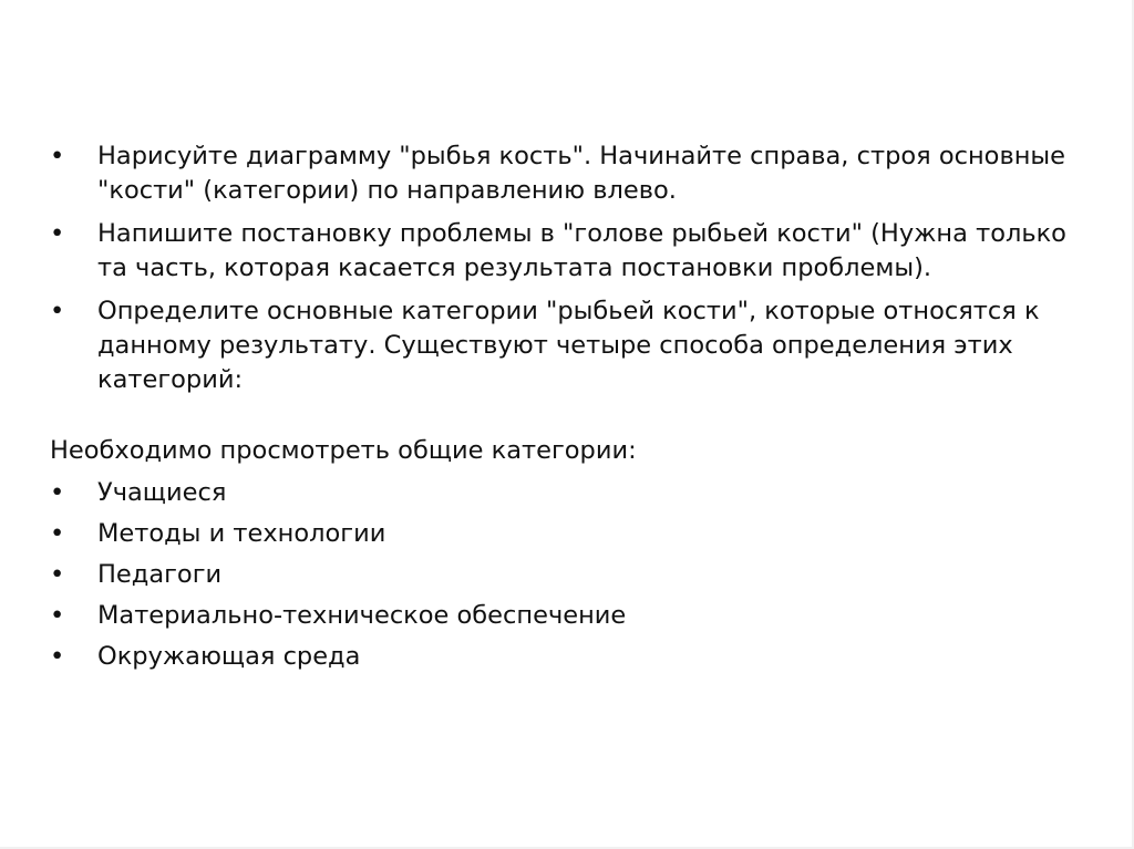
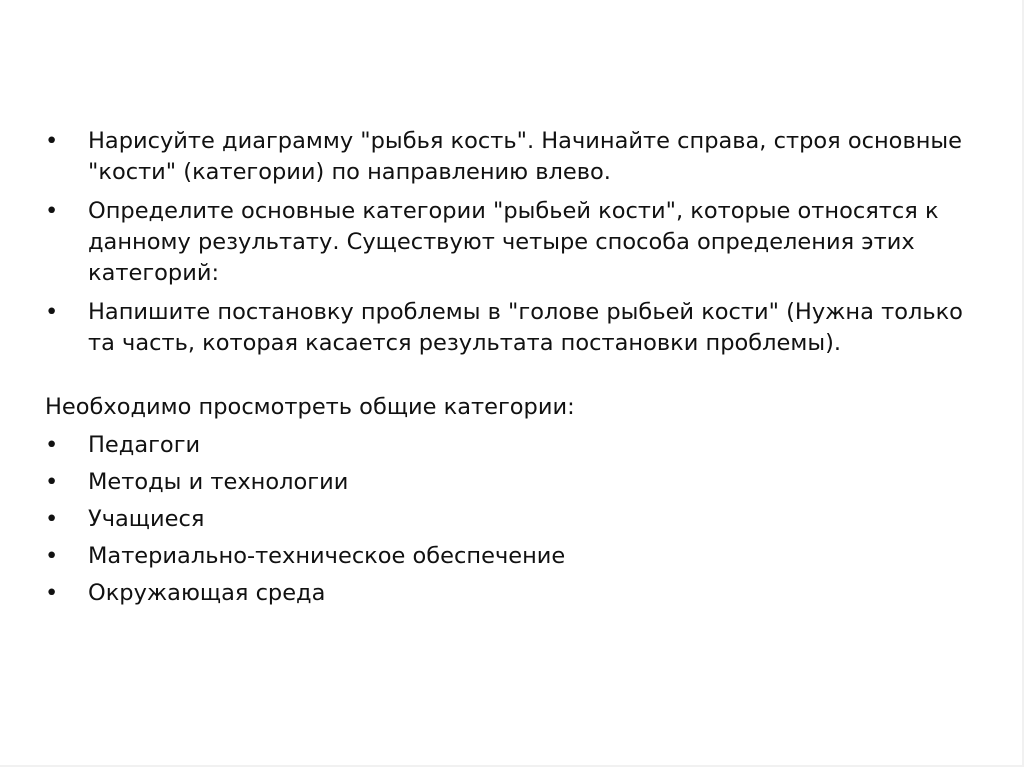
  •
  Нарисуйте диаграмму "рыбья кость". Начинайте справа, строя основные "кости" (категории) по направлению влево.
  •
- Напишите постановку проблемы в "голове рыбьей кости" (Нужна только та часть, которая касается результата постановки проблемы).
+ Определите основные категории "рыбьей кости", которые относятся к данному результату. Существуют четыре способа определения этих категорий:
  •
- Определите основные категории "рыбьей кости", которые относятся к данному результату. Существуют четыре способа определения этих категорий:
+ Напишите постановку проблемы в "голове рыбьей кости" (Нужна только та часть, которая касается результата постановки проблемы).
  Необходимо просмотреть общие категории:
  •
- Учащиеся
+ Педагоги
  •
  Методы и технологии
  •
- Педагоги
+ Учащиеся
  •
  Материально-техническое обеспечение
  •
  Окружающая среда
